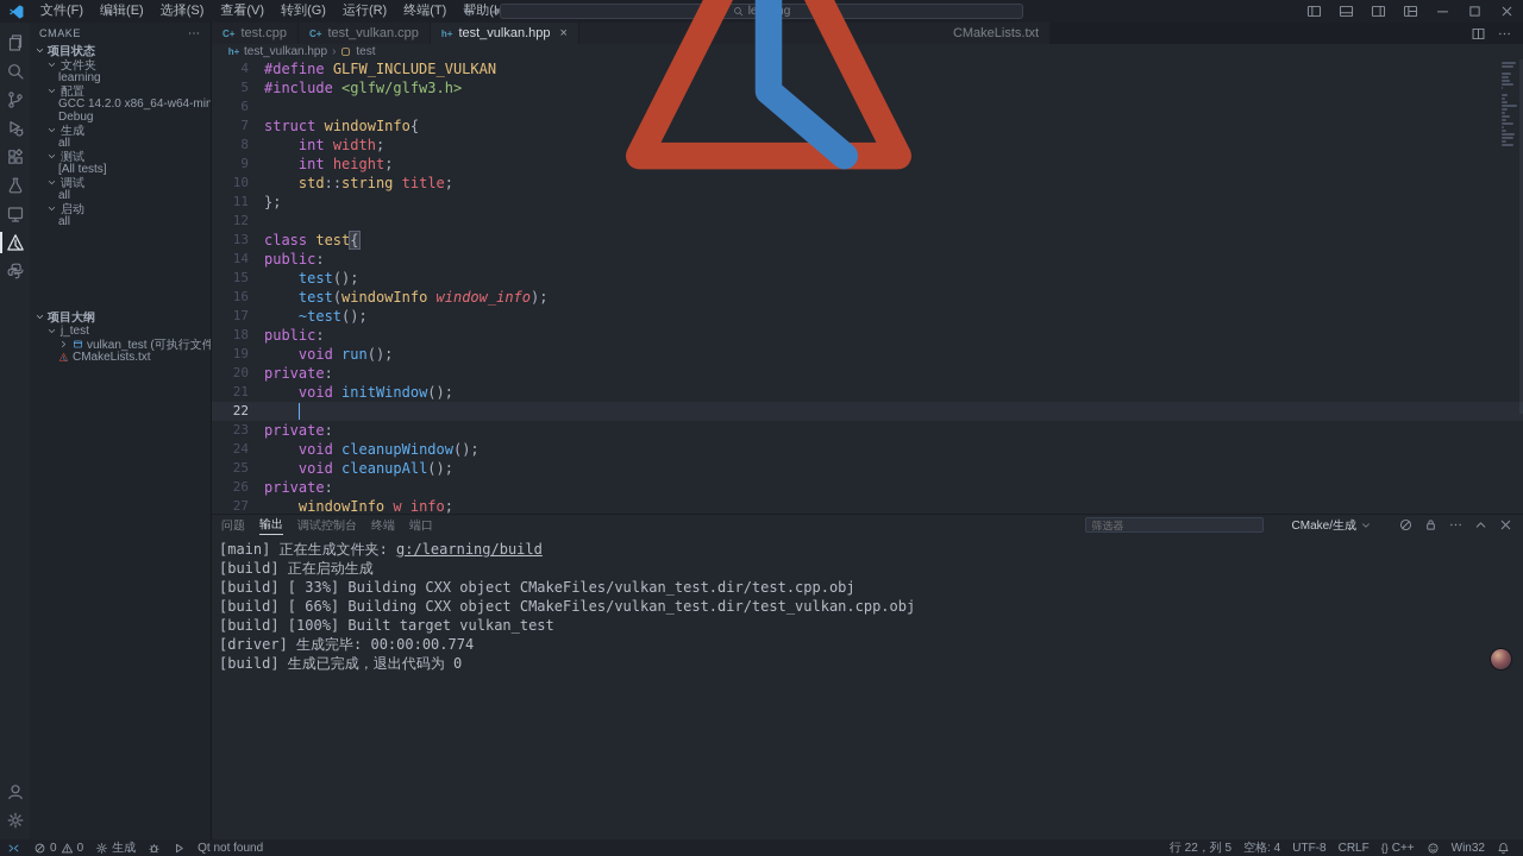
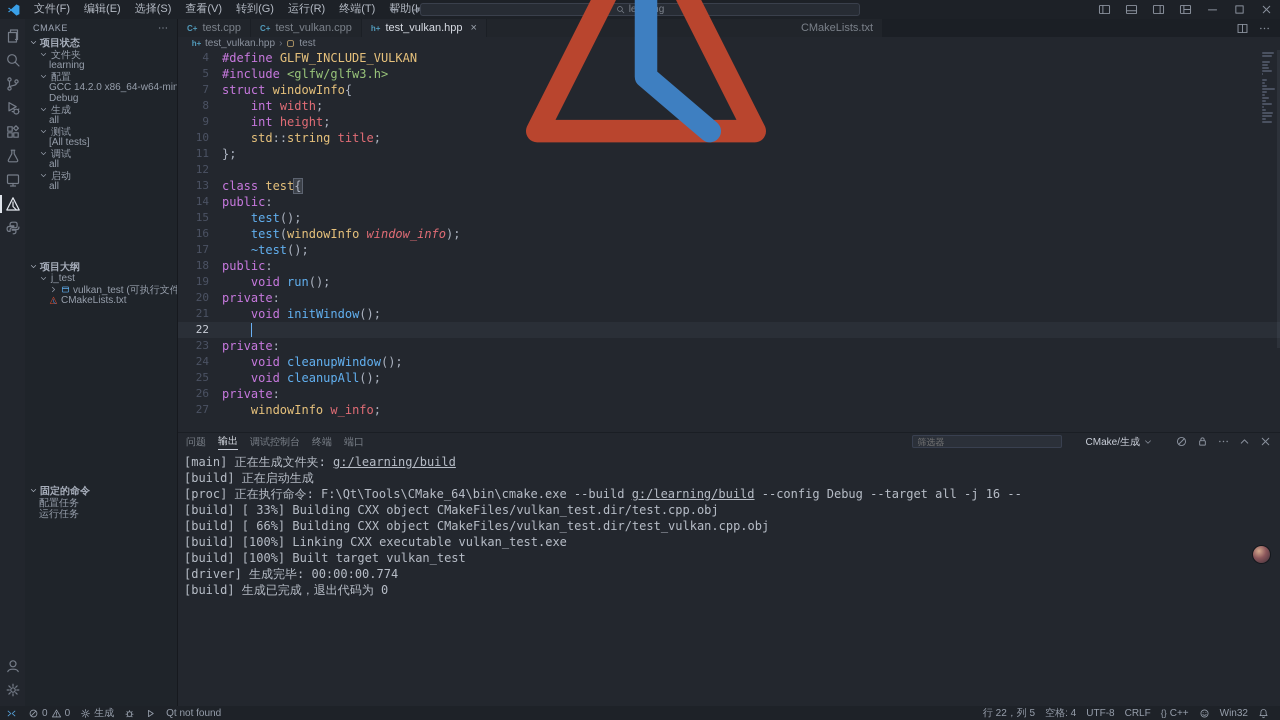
  文件(F)
  编辑(E)
  选择(S)
  查看(V)
  转到(G)
  运行(R)
  终端(T)
  CMAKE
  项目状态
  文件夹
  learning
  配置
  GCC 14.2.0 x86_64-w64-min
  Debug
  生成
  all
  测试
  [All tests]
  调试
  all
  启动
  all
  项目大纲
  j_test
  vulkan_test (可执行文件
  CMakeLists.txt
+ 固定的命令
+ 配置任务
+ 运行任务
  C+
  test.cpp
  C+
  test_vulkan.cpp
  h+
  test_vulkan.hpp
  ×
  CMakeLists.txt
  h+
  test_vulkan.hpp
  ›
  test
  4
  #define GLFW_INCLUDE_VULKAN
  5
  #include <glfw/glfw3.h>
- 6
  7
  struct windowInfo{
  8
  int width;
  9
  int height;
  10
  std::string title;
  11
  };
  12
  13
  class test{
  14
  public:
  15
  test();
  16
  test(windowInfo window_info);
  17
  ~test();
  18
  public:
  19
  void run();
  20
  private:
  21
  void initWindow();
  22
  23
  private:
  24
  void cleanupWindow();
  25
  void cleanupAll();
  26
  private:
  27
  windowInfo w_info;
  问题
  输出
  调试控制台
  终端
  端口
  筛选器
  CMake/生成
  [main] 正在生成文件夹: g:/learning/build
  [build] 正在启动生成
+ [proc] 正在执行命令: F:\Qt\Tools\CMake_64\bin\cmake.exe --build g:/learning/build --config Debug --target all -j 16 --
  [build] [ 33%] Building CXX object CMakeFiles/vulkan_test.dir/test.cpp.obj
  [build] [ 66%] Building CXX object CMakeFiles/vulkan_test.dir/test_vulkan.cpp.obj
+ [build] [100%] Linking CXX executable vulkan_test.exe
  [build] [100%] Built target vulkan_test
  [driver] 生成完毕: 00:00:00.774
  [build] 生成已完成，退出代码为 0
  0
  0
  生成
  Qt not found
  行 22，列 5
  空格: 4
  UTF-8
  CRLF
  {}
  C++
  Win32
